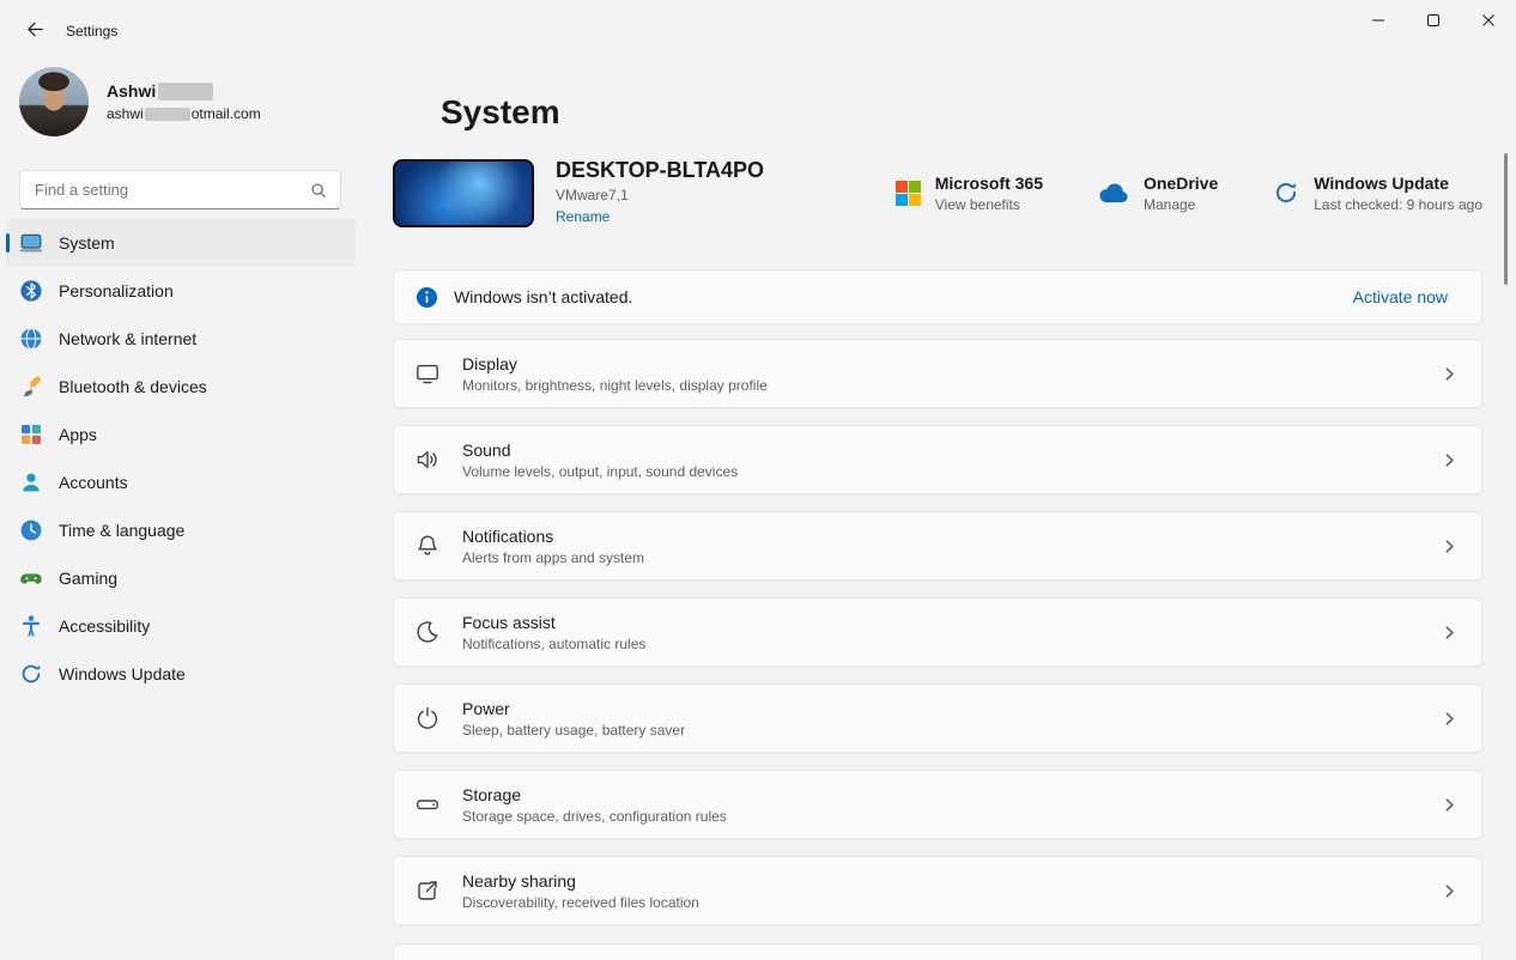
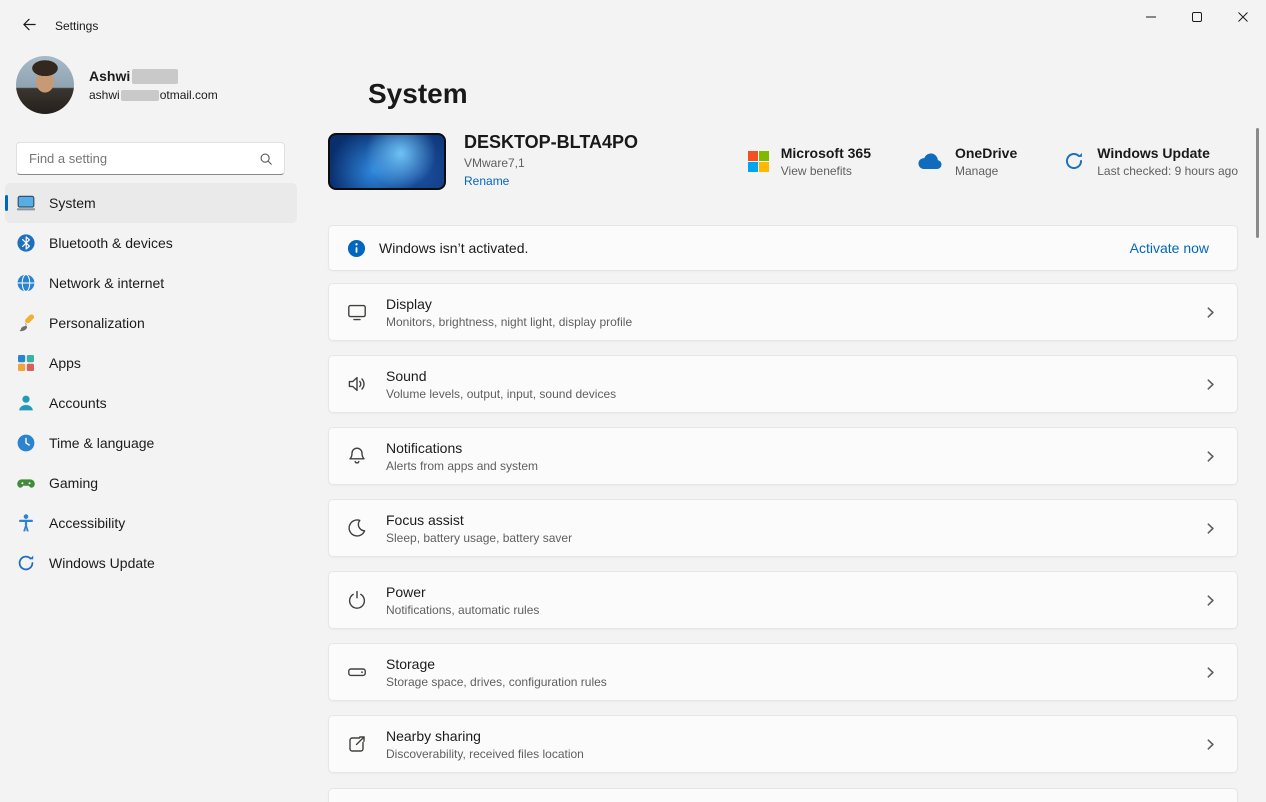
  Settings
  Ashwi
  ashwi
  otmail.com
  Find a setting
  System
- Personalization
+ Bluetooth & devices
  Network & internet
- Bluetooth & devices
+ Personalization
  Apps
  Accounts
  Time & language
  Gaming
  Accessibility
  Windows Update
  System
  DESKTOP-BLTA4PO
  VMware7,1
  Rename
  Microsoft 365
  View benefits
  OneDrive
  Manage
  Windows Update
  Last checked: 9 hours ago
  Windows isn’t activated.
  Activate now
  Display
- Monitors, brightness, night levels, display profile
+ Monitors, brightness, night light, display profile
  Sound
  Volume levels, output, input, sound devices
  Notifications
  Alerts from apps and system
  Focus assist
- Notifications, automatic rules
+ Sleep, battery usage, battery saver
  Power
- Sleep, battery usage, battery saver
+ Notifications, automatic rules
  Storage
  Storage space, drives, configuration rules
  Nearby sharing
  Discoverability, received files location
